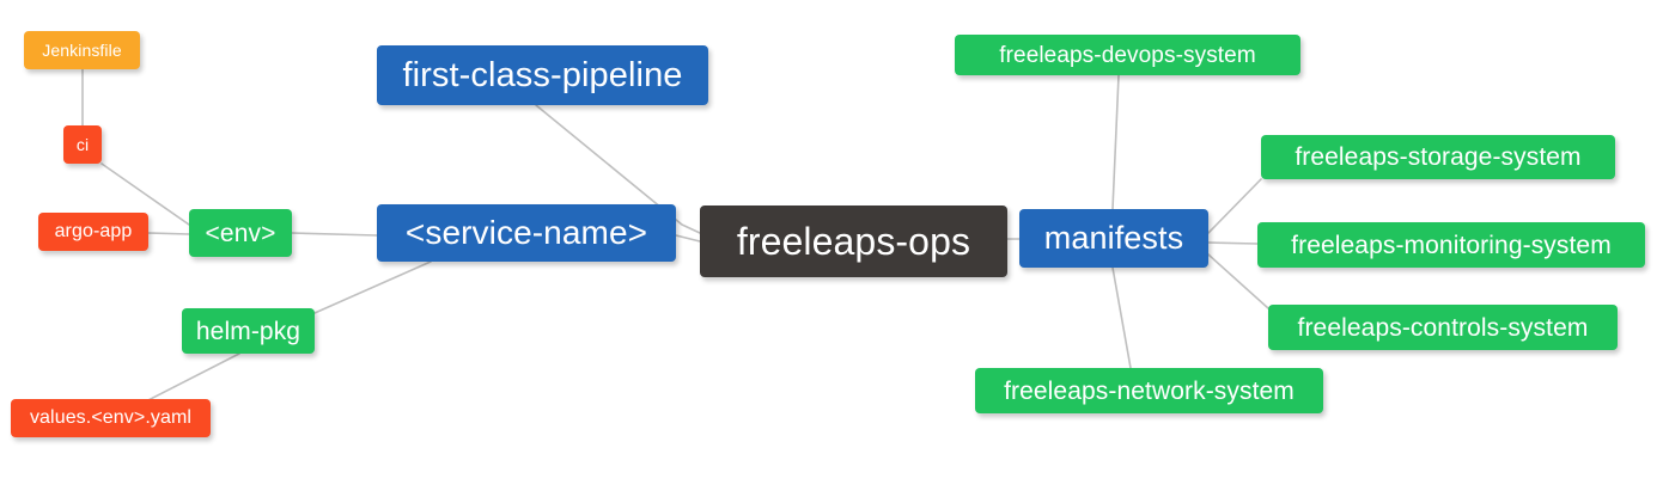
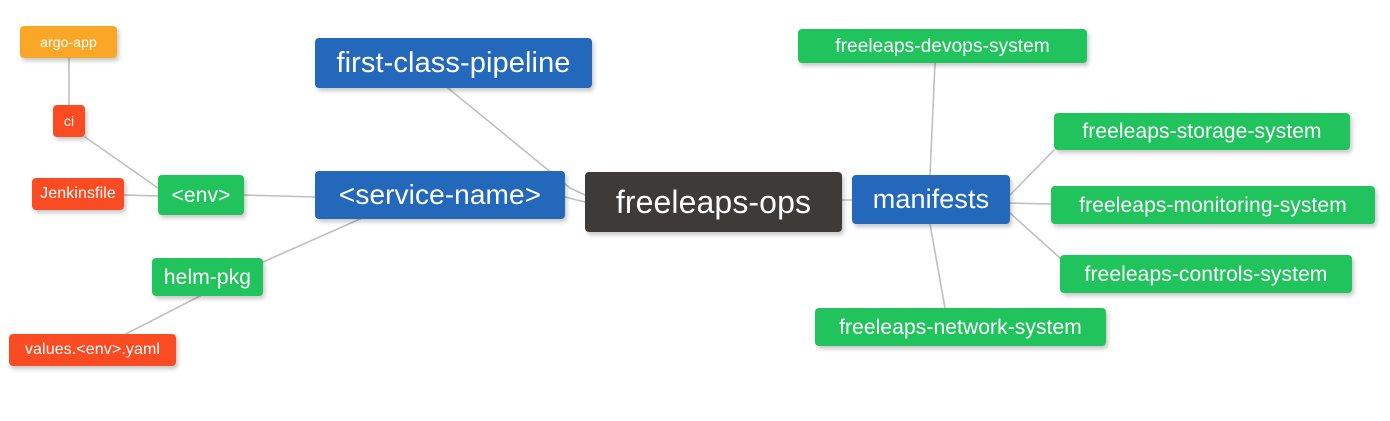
- Jenkinsfile
+ argo-app
  ci
- argo-app
+ Jenkinsfile
  <env>
  helm-pkg
  values.<env>.yaml
  first-class-pipeline
  <service-name>
  freeleaps-ops
  manifests
  freeleaps-devops-system
  freeleaps-storage-system
  freeleaps-monitoring-system
  freeleaps-controls-system
  freeleaps-network-system
